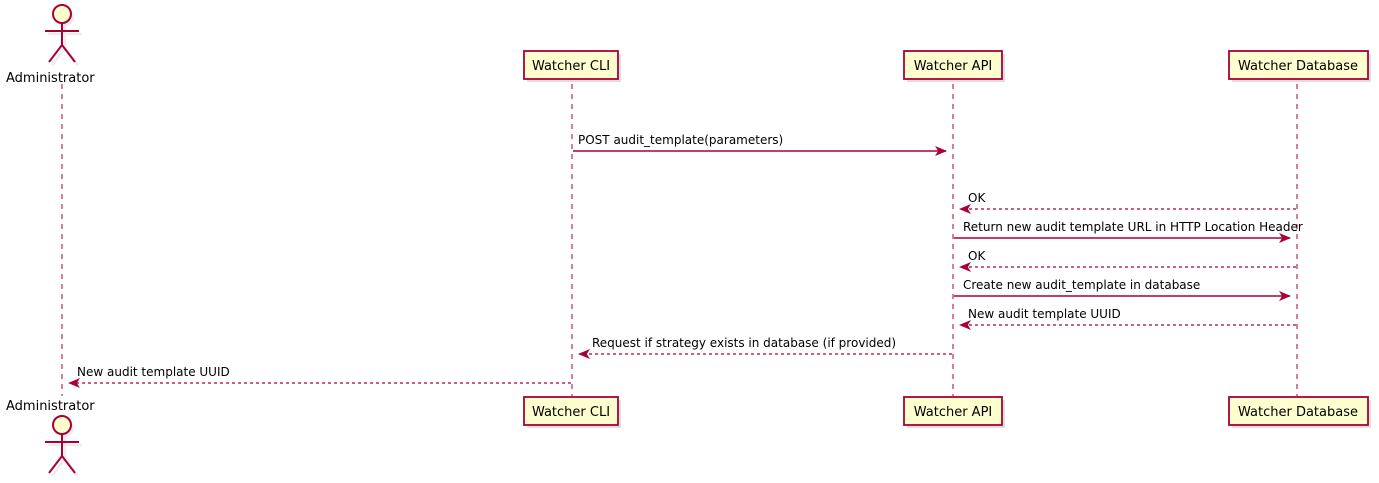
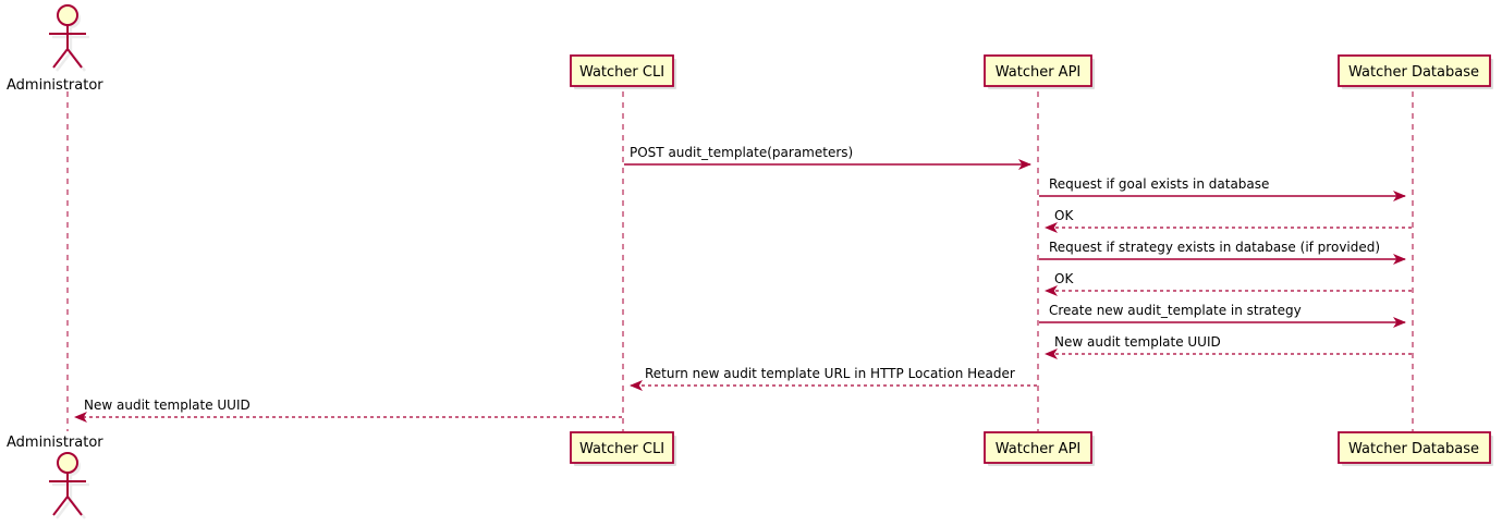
  Administrator
  Watcher CLI
  Watcher API
  Watcher Database
  POST audit_template(parameters)
+ Request if goal exists in database
  OK
- Return new audit template URL in HTTP Location Header
+ Request if strategy exists in database (if provided)
  OK
- Create new audit_template in database
+ Create new audit_template in strategy
  New audit template UUID
- Request if strategy exists in database (if provided)
+ Return new audit template URL in HTTP Location Header
  New audit template UUID
  Administrator
  Watcher CLI
  Watcher API
  Watcher Database
